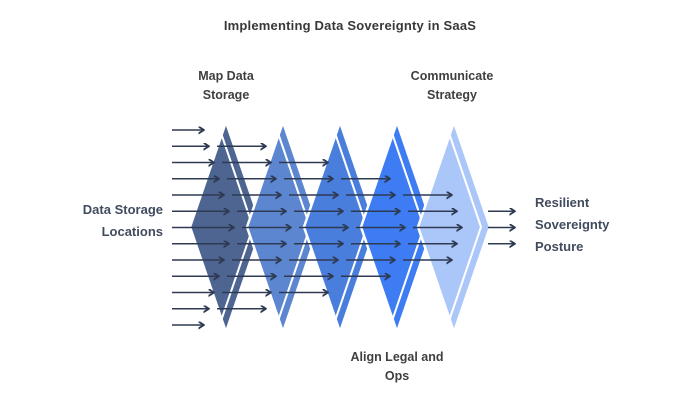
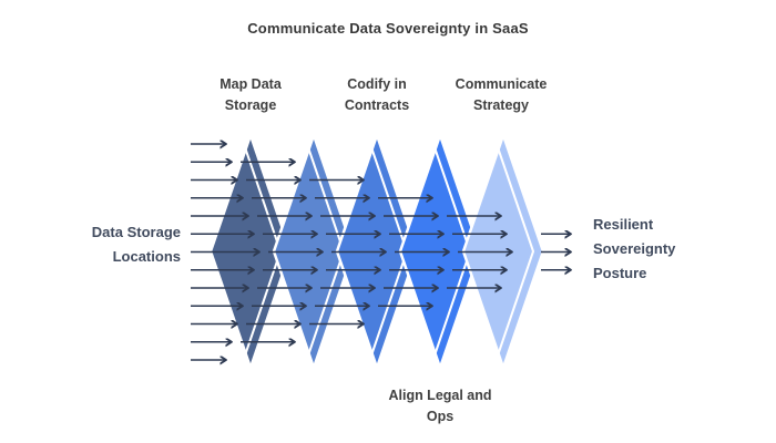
- Implementing Data Sovereignty in SaaS
+ Communicate Data Sovereignty in SaaS
  Map Data
  Storage
+ Codify in
+ Contracts
  Communicate
  Strategy
  Align Legal and
  Ops
  Data Storage
  Locations
  Resilient
  Sovereignty
  Posture
